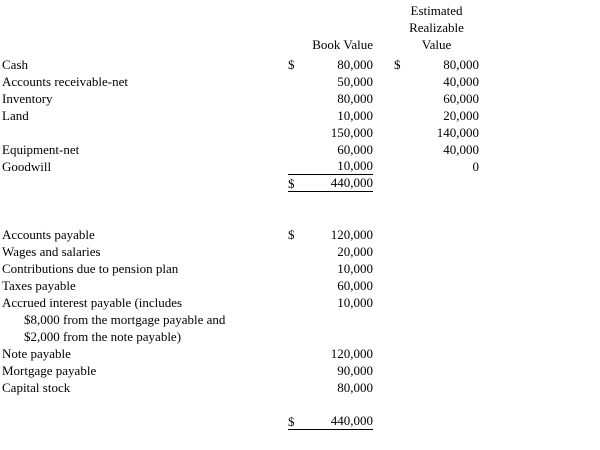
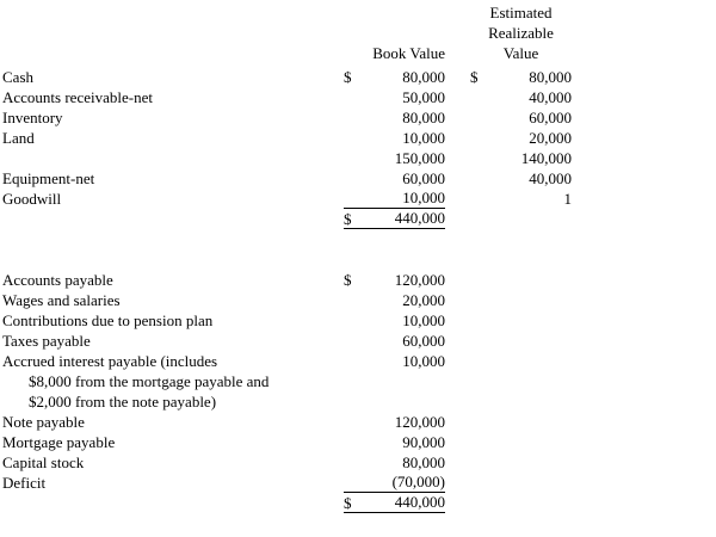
  Estimated
  Realizable
  Value
  Book Value
  Cash
  $
  80,000
  $
  80,000
  Accounts receivable-net
  50,000
  40,000
  Inventory
  80,000
  60,000
  Land
  10,000
  20,000
  150,000
  140,000
  Equipment-net
  60,000
  40,000
  Goodwill
  10,000
- 0
+ 1
  $
  440,000
  Accounts payable
  $
  120,000
  Wages and salaries
  20,000
  Contributions due to pension plan
  10,000
  Taxes payable
  60,000
  Accrued interest payable (includes
  10,000
  $8,000 from the mortgage payable and
  $2,000 from the note payable)
  Note payable
  120,000
  Mortgage payable
  90,000
  Capital stock
  80,000
+ Deficit
+ (70,000)
  $
  440,000
